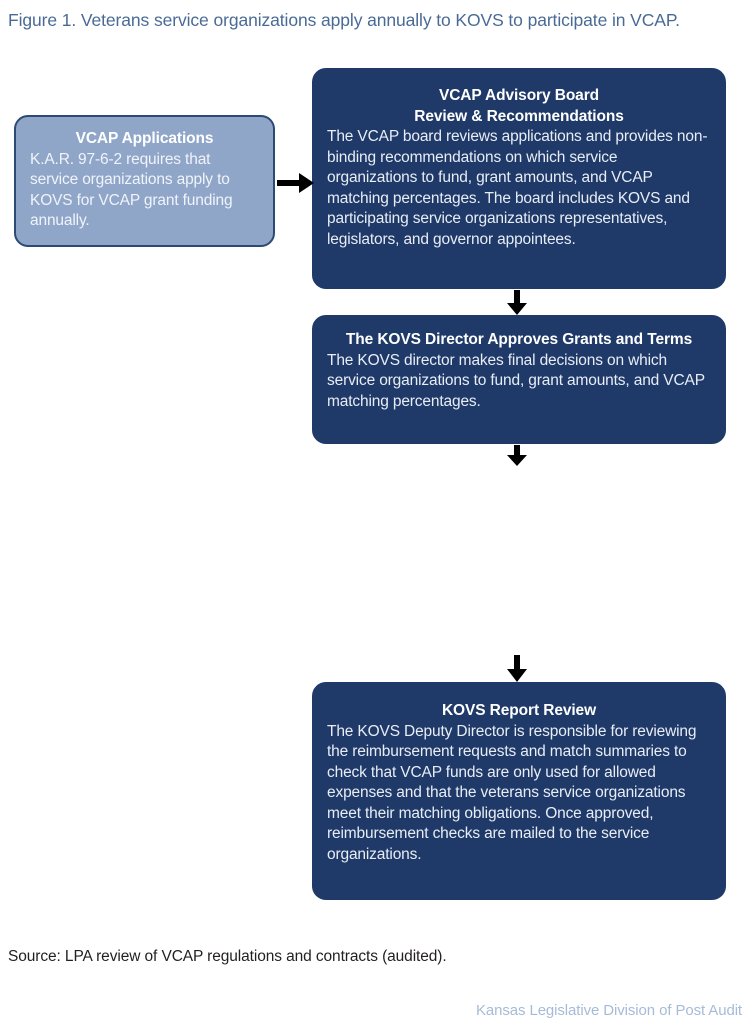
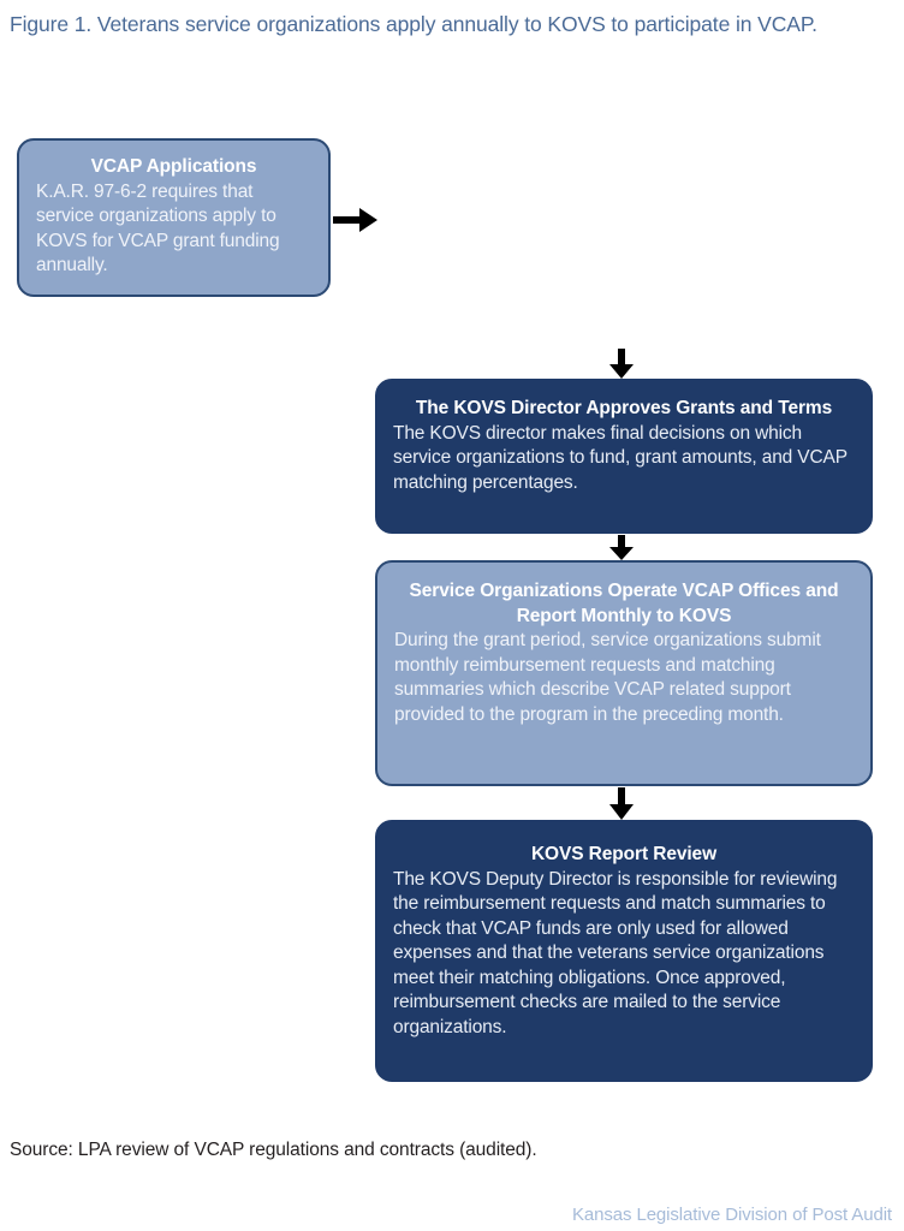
  Figure 1. Veterans service organizations apply annually to KOVS to participate in VCAP.
  VCAP Applications
  K.A.R. 97-6-2 requires that service organizations apply to KOVS for VCAP grant funding annually.
- VCAP Advisory Board
- Review & Recommendations
- The VCAP board reviews applications and provides non-binding recommendations on which service organizations to fund, grant amounts, and VCAP matching percentages. The board includes KOVS and participating service organizations representatives, legislators, and governor appointees.
  The KOVS Director Approves Grants and Terms
  The KOVS director makes final decisions on which service organizations to fund, grant amounts, and VCAP matching percentages.
+ Service Organizations Operate VCAP Offices and Report Monthly to KOVS
+ During the grant period, service organizations submit monthly reimbursement requests and matching summaries which describe VCAP related support provided to the program in the preceding month.
  KOVS Report Review
  The KOVS Deputy Director is responsible for reviewing the reimbursement requests and match summaries to check that VCAP funds are only used for allowed expenses and that the veterans service organizations meet their matching obligations. Once approved, reimbursement checks are mailed to the service organizations.
  Source: LPA review of VCAP regulations and contracts (audited).
  Kansas Legislative Division of Post Audit
